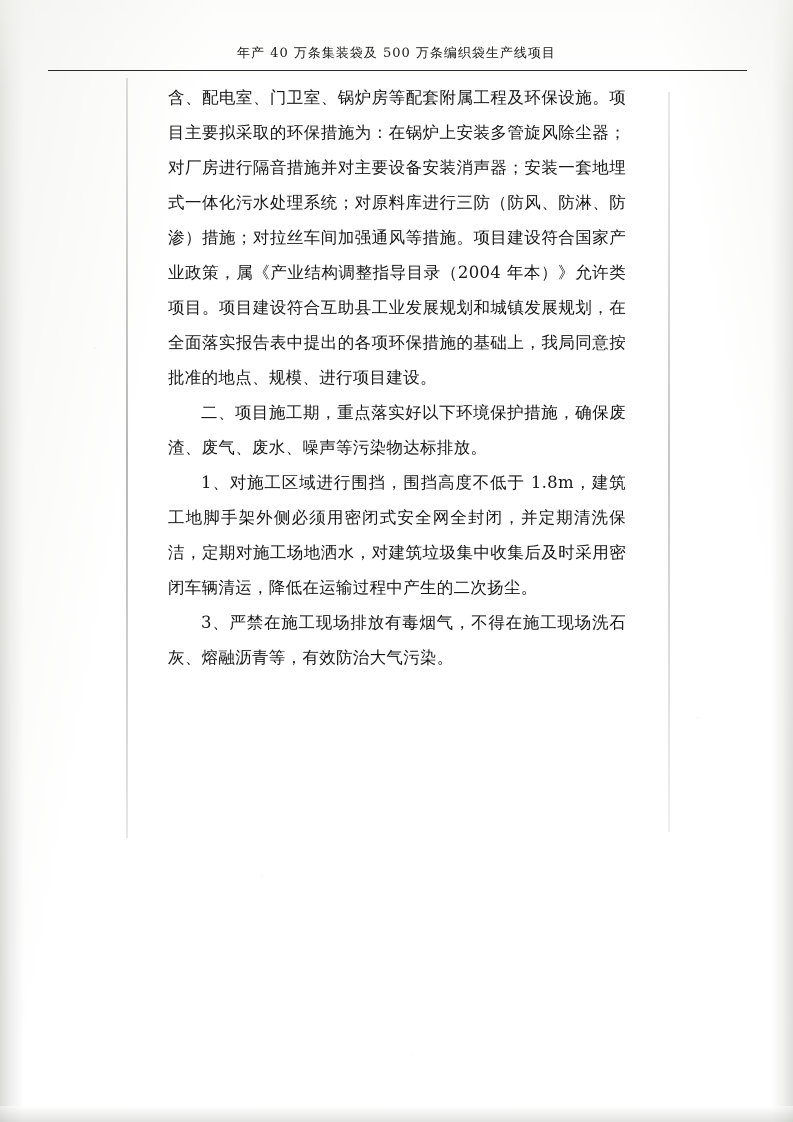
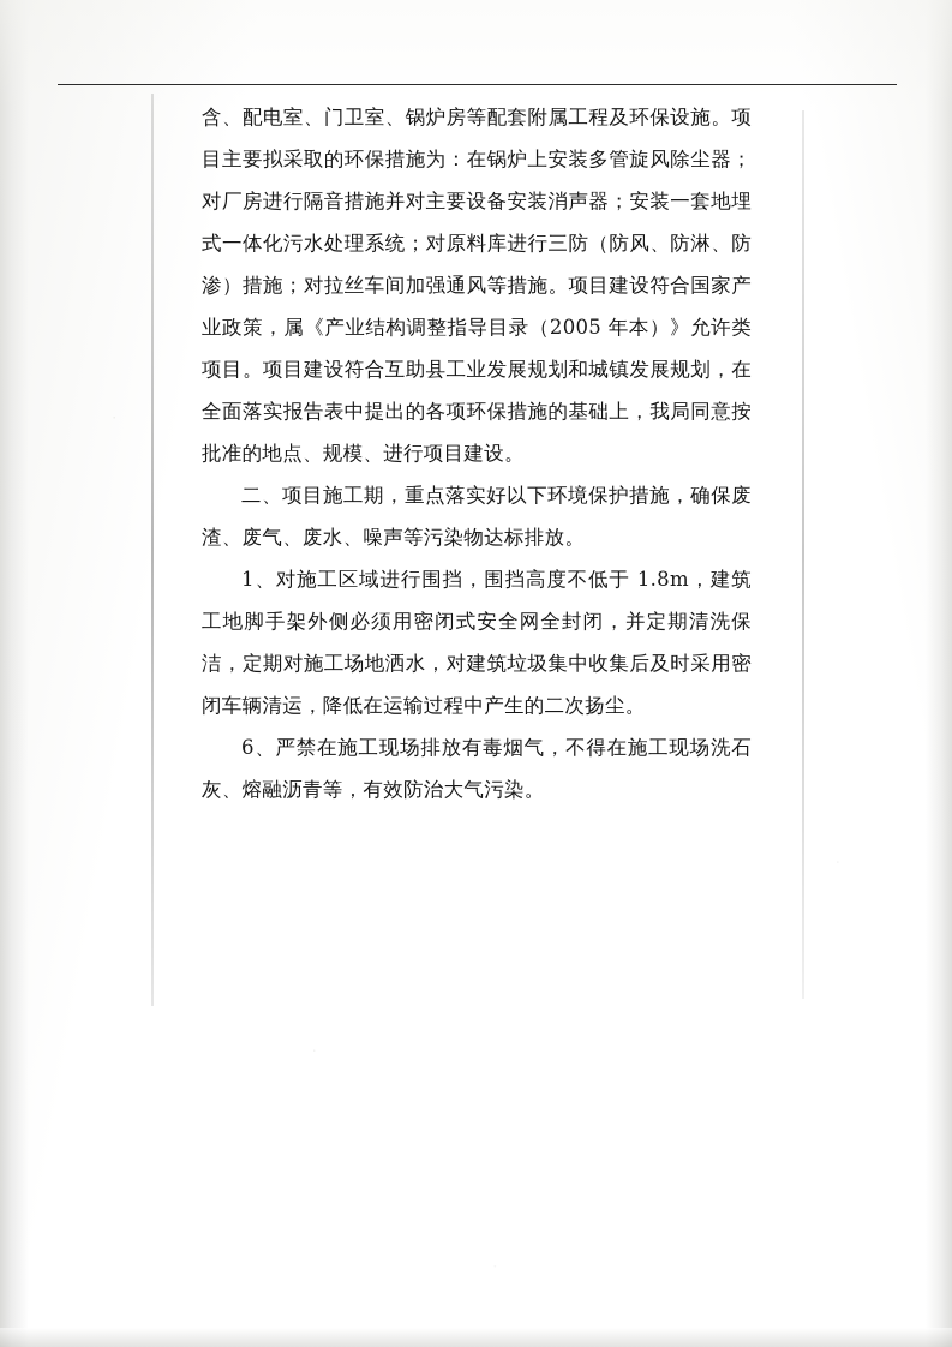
- 年产 40 万条集装袋及 500 万条编织袋生产线项目
- 含、配电室、门卫室、锅炉房等配套附属工程及环保设施。项目主要拟采取的环保措施为：在锅炉上安装多管旋风除尘器；对厂房进行隔音措施并对主要设备安装消声器；安装一套地埋式一体化污水处理系统；对原料库进行三防（防风、防淋、防渗）措施；对拉丝车间加强通风等措施。项目建设符合国家产业政策，属《产业结构调整指导目录（2004 年本）》允许类项目。项目建设符合互助县工业发展规划和城镇发展规划，在全面落实报告表中提出的各项环保措施的基础上，我局同意按批准的地点、规模、进行项目建设。
+ 含、配电室、门卫室、锅炉房等配套附属工程及环保设施。项目主要拟采取的环保措施为：在锅炉上安装多管旋风除尘器；对厂房进行隔音措施并对主要设备安装消声器；安装一套地埋式一体化污水处理系统；对原料库进行三防（防风、防淋、防渗）措施；对拉丝车间加强通风等措施。项目建设符合国家产业政策，属《产业结构调整指导目录（2005 年本）》允许类项目。项目建设符合互助县工业发展规划和城镇发展规划，在全面落实报告表中提出的各项环保措施的基础上，我局同意按批准的地点、规模、进行项目建设。
  二、项目施工期，重点落实好以下环境保护措施，确保废渣、废气、废水、噪声等污染物达标排放。
  1、对施工区域进行围挡，围挡高度不低于 1.8m，建筑工地脚手架外侧必须用密闭式安全网全封闭，并定期清洗保洁，定期对施工场地洒水，对建筑垃圾集中收集后及时采用密闭车辆清运，降低在运输过程中产生的二次扬尘。
- 3、严禁在施工现场排放有毒烟气，不得在施工现场洗石灰、熔融沥青等，有效防治大气污染。
+ 6、严禁在施工现场排放有毒烟气，不得在施工现场洗石灰、熔融沥青等，有效防治大气污染。
